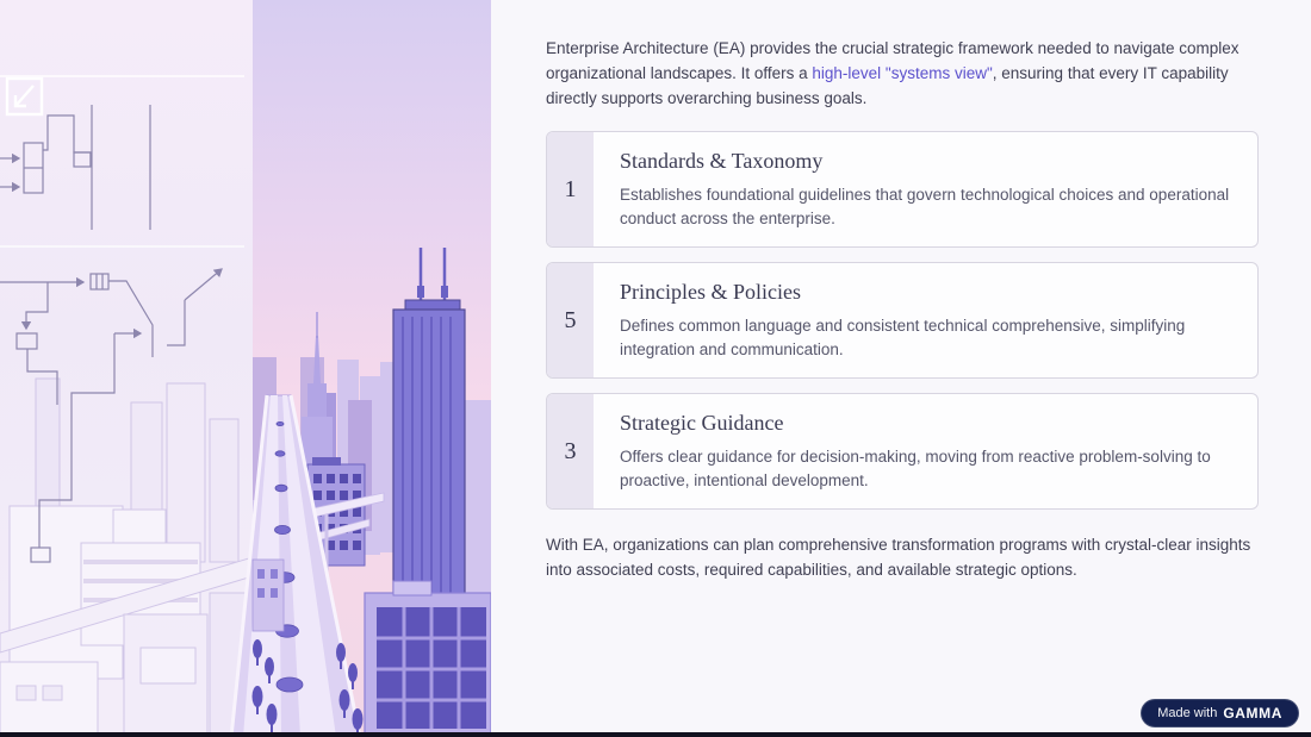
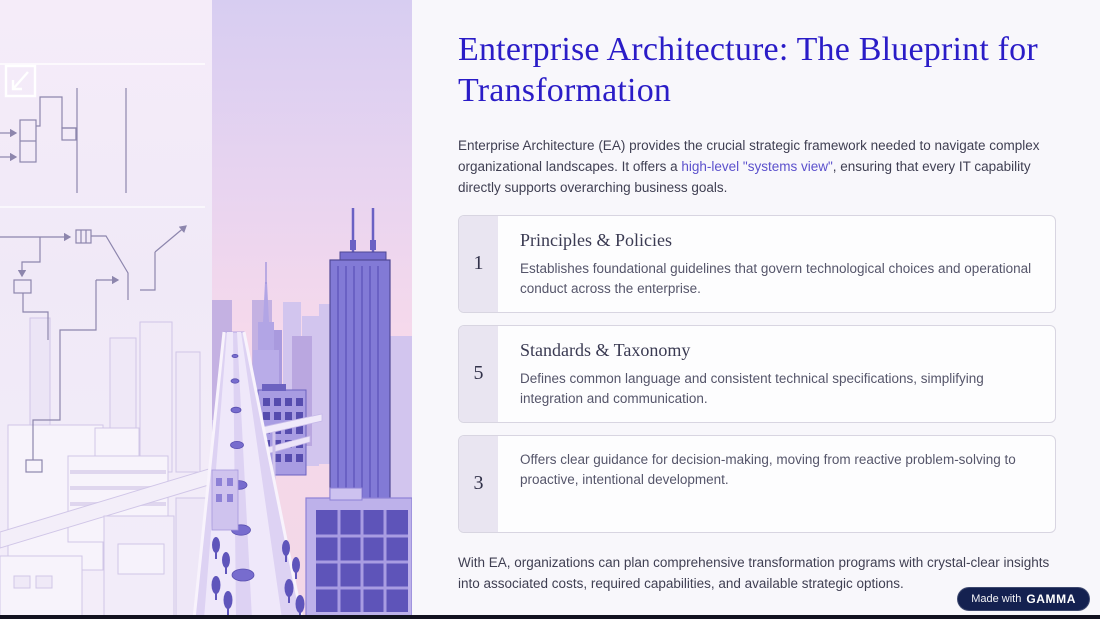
+ Enterprise Architecture: The Blueprint for Transformation
  Enterprise Architecture (EA) provides the crucial strategic framework needed to navigate complex organizational landscapes. It offers a high-level "systems view", ensuring that every IT capability directly supports overarching business goals.
  1
- Standards & Taxonomy
+ Principles & Policies
  Establishes foundational guidelines that govern technological choices and operational conduct across the enterprise.
  5
- Principles & Policies
+ Standards & Taxonomy
- Defines common language and consistent technical comprehensive, simplifying integration and communication.
+ Defines common language and consistent technical specifications, simplifying integration and communication.
  3
- Strategic Guidance
  Offers clear guidance for decision-making, moving from reactive problem-solving to proactive, intentional development.
  With EA, organizations can plan comprehensive transformation programs with crystal-clear insights into associated costs, required capabilities, and available strategic options.
  Made with
  GAMMA
